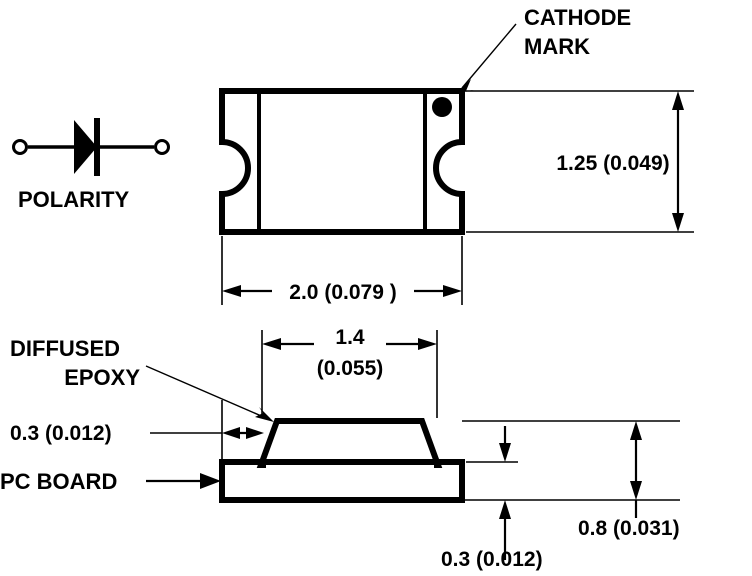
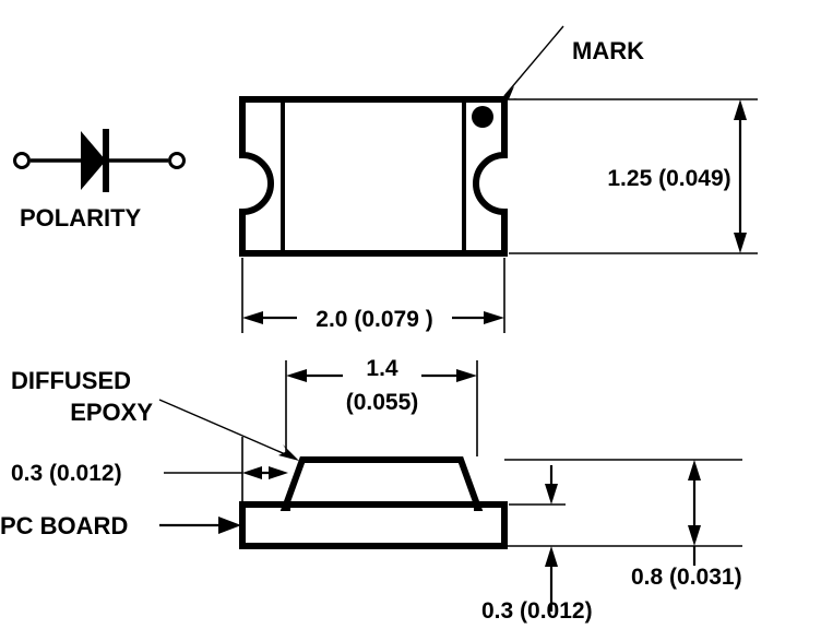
  POLARITY
- CATHODE
  MARK
  1.25 (0.049)
  2.0 (0.079 )
  DIFFUSED
  EPOXY
  1.4
  (0.055)
  0.3 (0.012)
  PC BOARD
  0.3 (0.012)
  0.8 (0.031)
